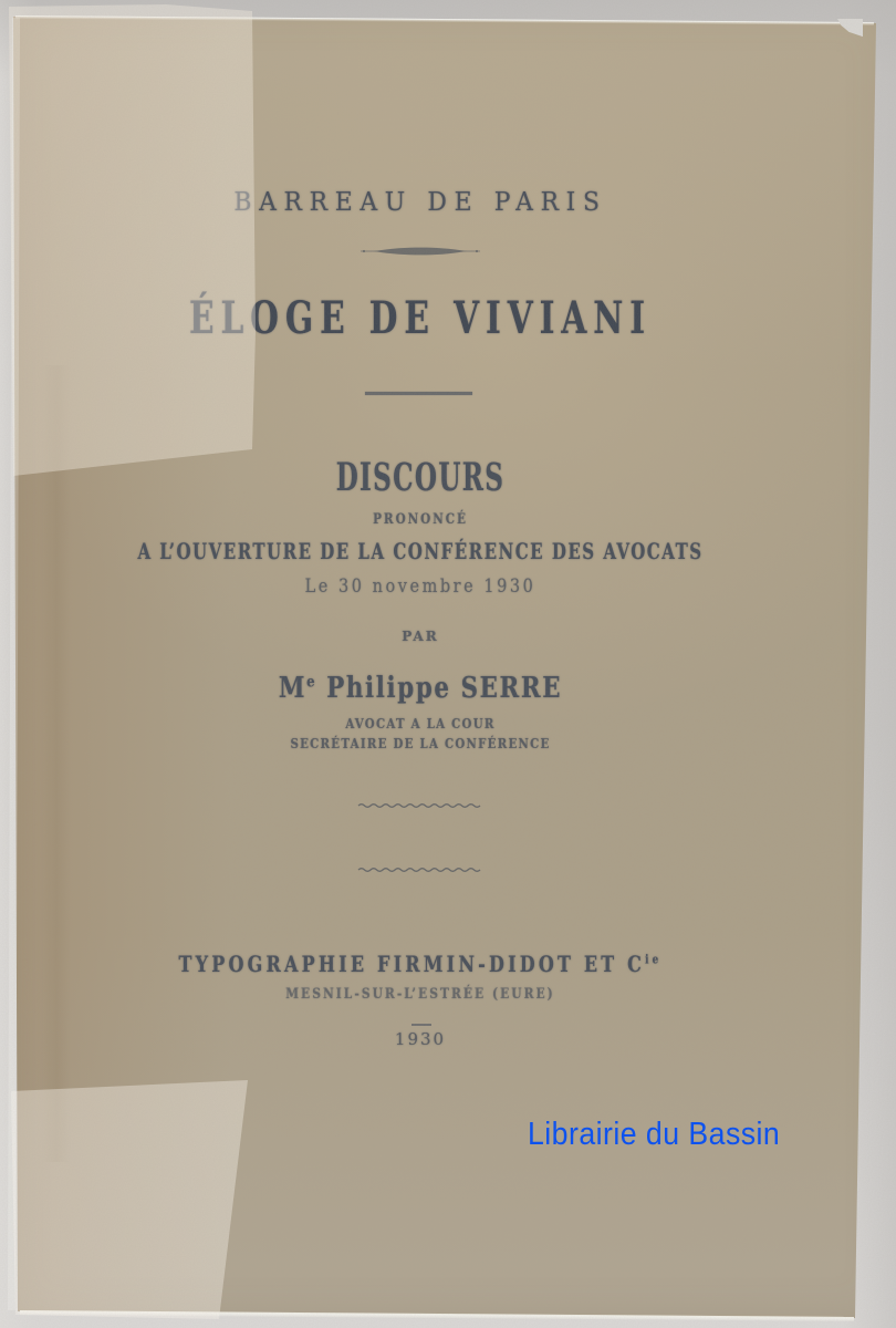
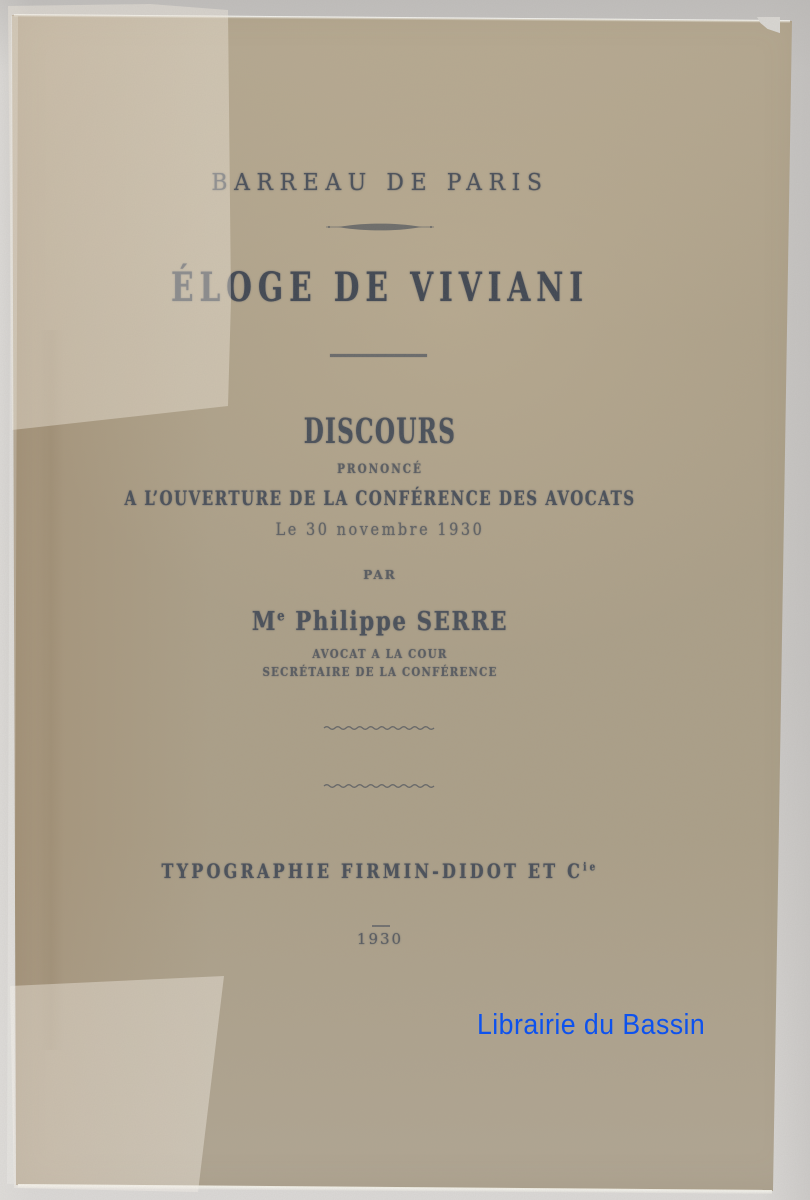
  BARREAU DE PARIS
  ÉLOGE DE VIVIANI
  DISCOURS
  PRONONCÉ
  A L’OUVERTURE DE LA CONFÉRENCE DES AVOCATS
  Le 30 novembre 1930
  PAR
  Me Philippe SERRE
  AVOCAT A LA COUR
  SECRÉTAIRE DE LA CONFÉRENCE
  TYPOGRAPHIE FIRMIN-DIDOT ET Cie
- MESNIL-SUR-L’ESTRÉE (EURE)
  1930
  Librairie du Bassin
